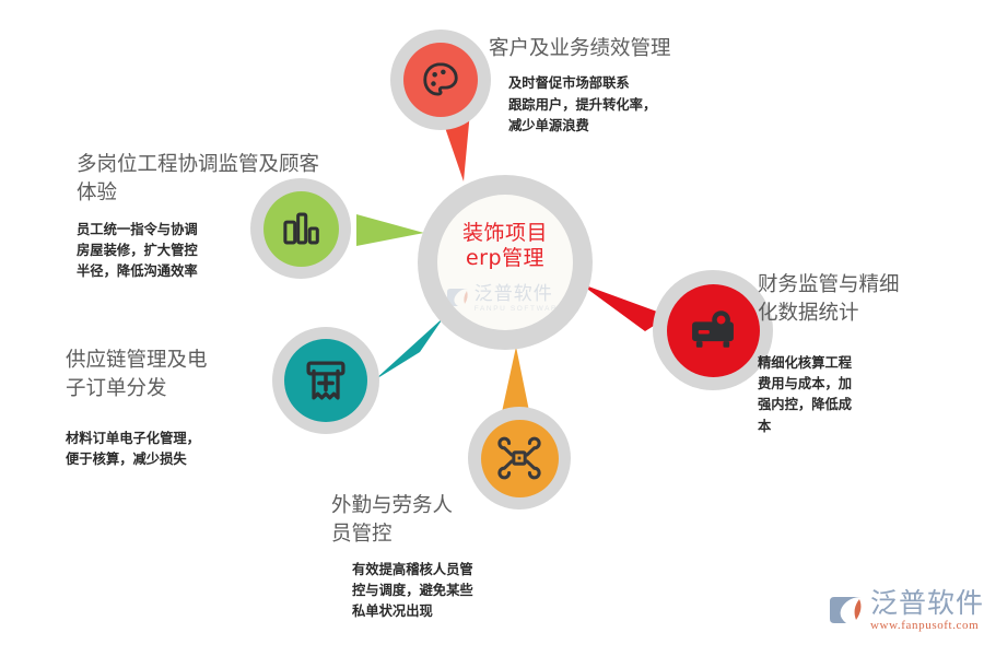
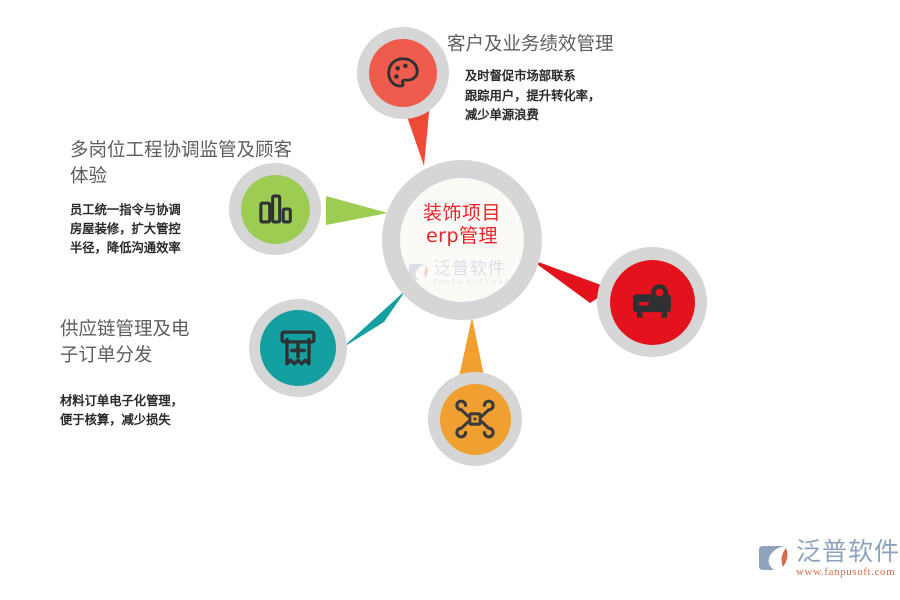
  装饰项目
  erp管理
  泛普软件
  客户及业务绩效管理
  及时督促市场部联系
  跟踪用户，提升转化率，
  减少单源浪费
  多岗位工程协调监管及顾客
  体验
  员工统一指令与协调
  房屋装修，扩大管控
  半径，降低沟通效率
  供应链管理及电
  子订单分发
  材料订单电子化管理，
  便于核算，减少损失
- 外勤与劳务人
- 员管控
- 有效提高稽核人员管
- 控与调度，避免某些
- 私单状况出现
- 财务监管与精细
- 化数据统计
- 精细化核算工程
- 费用与成本，加
- 强内控，降低成
- 本
  泛普软件
  www.fanpusoft.com
